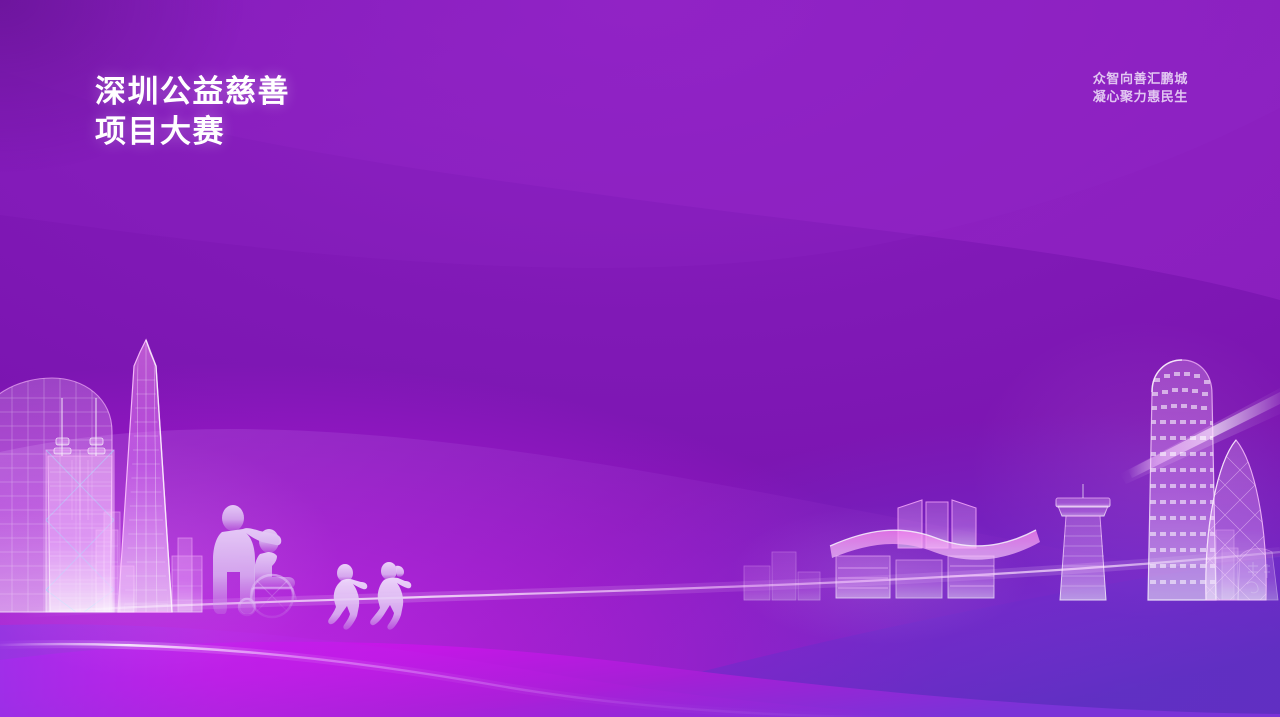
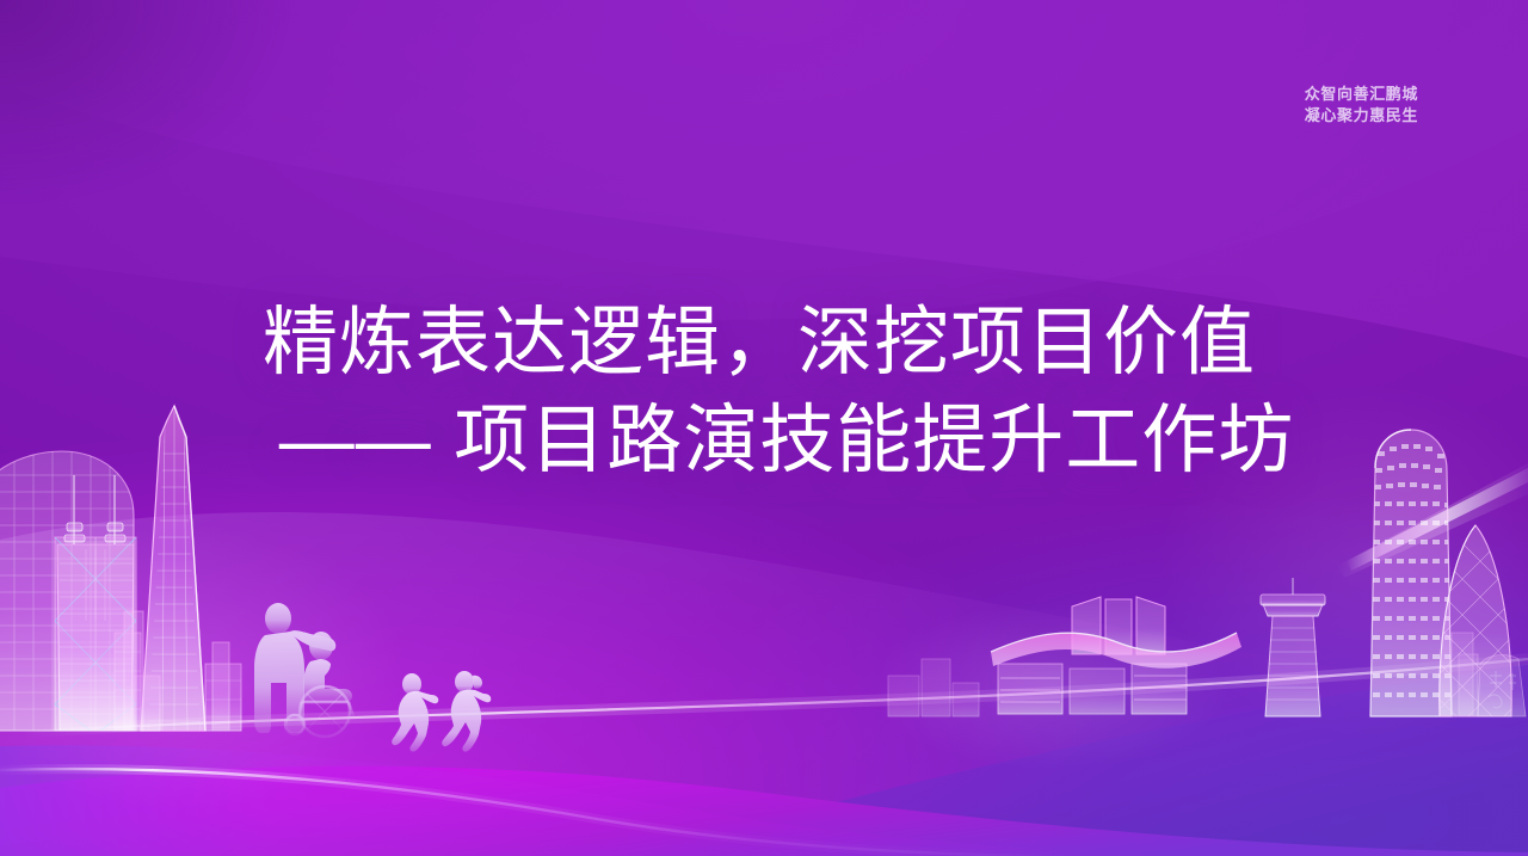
- 深圳公益慈善
- 项目大赛
  众智向善汇鹏城
  凝心聚力惠民生
+ 精炼表达逻辑，深挖项目价值
+ —— 项目路演技能提升工作坊
